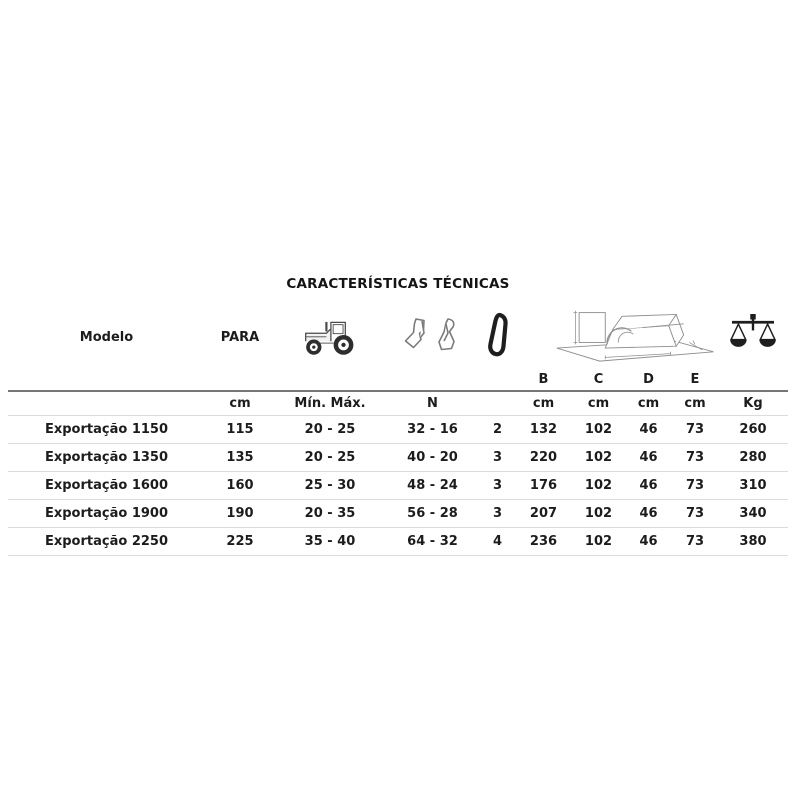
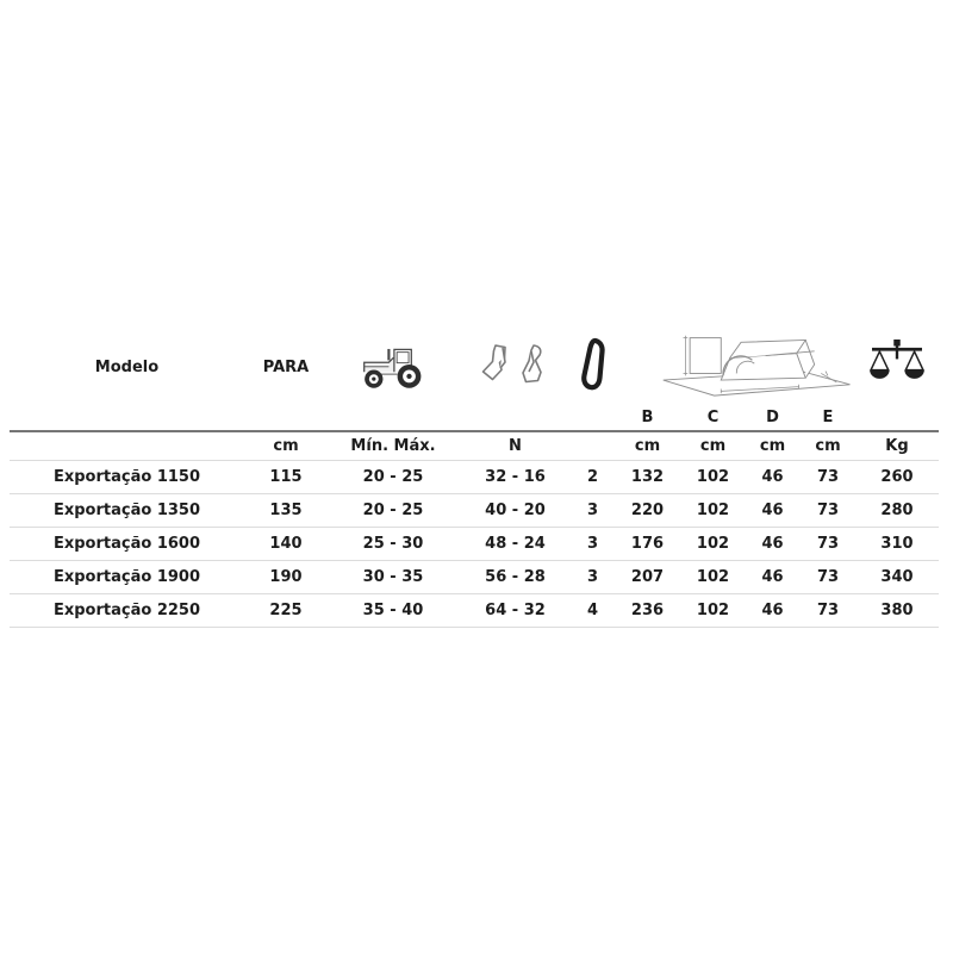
- CARACTERÍSTICAS TÉCNICAS
  Modelo	PARA
  					B	C	D	E
  	cm	Mín. Máx.	N		cm	cm	cm	cm	Kg
  Exportação 1150	115	20 - 25	32 - 16	2	132	102	46	73	260
  Exportação 1350	135	20 - 25	40 - 20	3	220	102	46	73	280
- Exportação 1600	160	25 - 30	48 - 24	3	176	102	46	73	310
+ Exportação 1600	140	25 - 30	48 - 24	3	176	102	46	73	310
- Exportação 1900	190	20 - 35	56 - 28	3	207	102	46	73	340
+ Exportação 1900	190	30 - 35	56 - 28	3	207	102	46	73	340
  Exportação 2250	225	35 - 40	64 - 32	4	236	102	46	73	380
